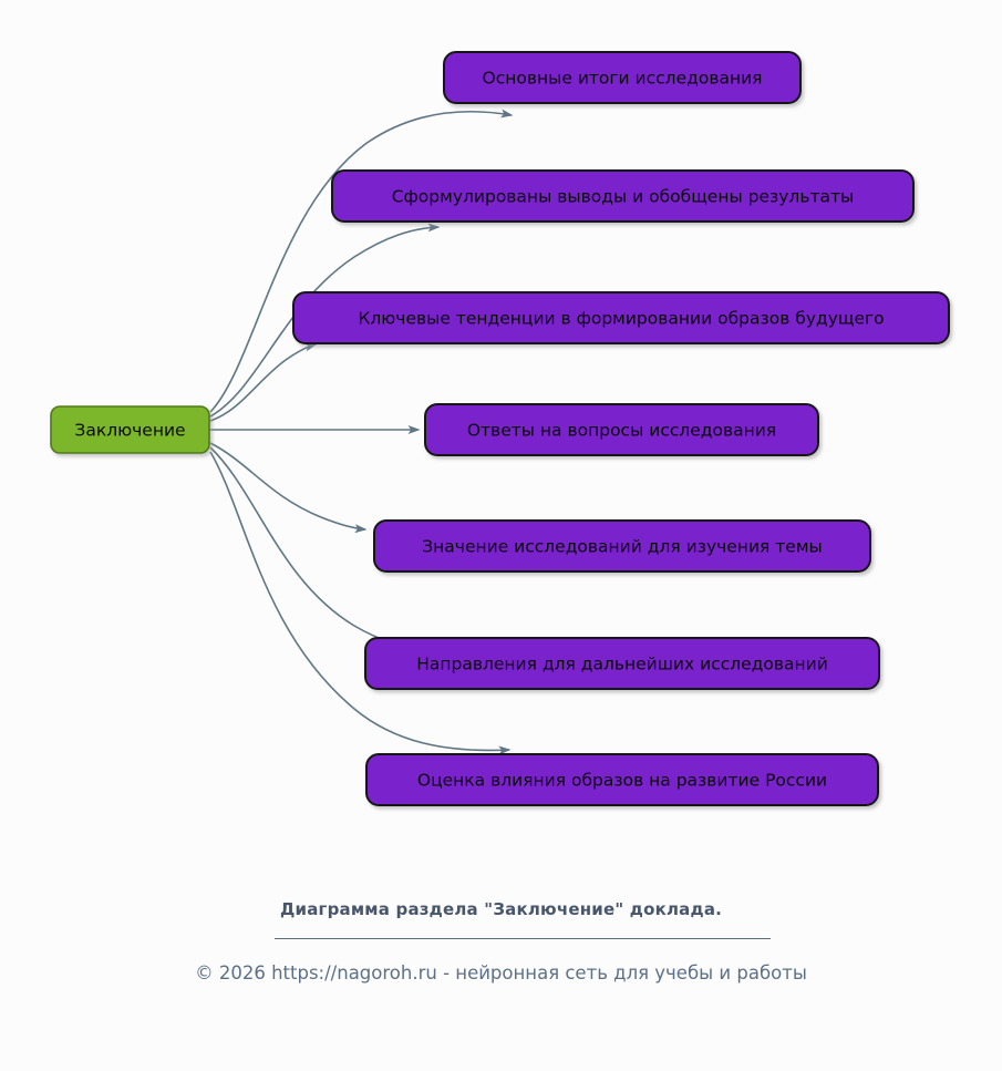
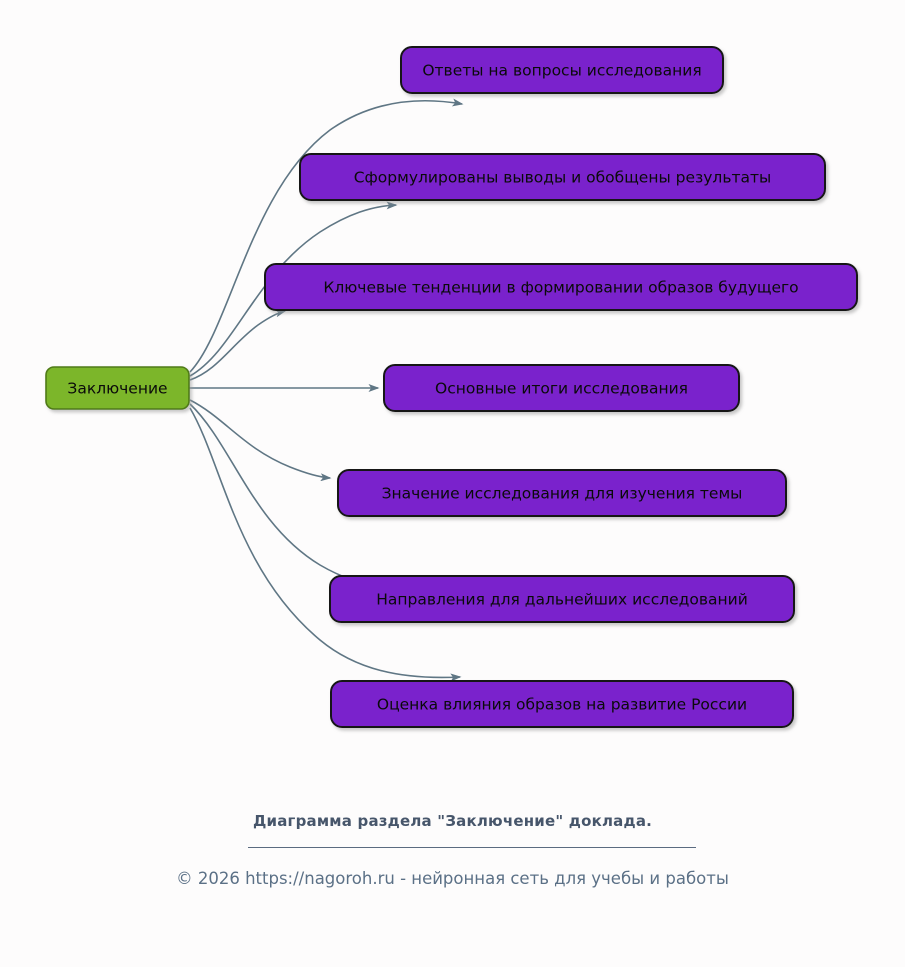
  Заключение
- Основные итоги исследования
+ Ответы на вопросы исследования
  Сформулированы выводы и обобщены результаты
  Ключевые тенденции в формировании образов будущего
- Ответы на вопросы исследования
+ Основные итоги исследования
- Значение исследований для изучения темы
+ Значение исследования для изучения темы
  Направления для дальнейших исследований
  Оценка влияния образов на развитие России
  Диаграмма раздела "Заключение" доклада.
  © 2026 https://nagoroh.ru - нейронная сеть для учебы и работы
